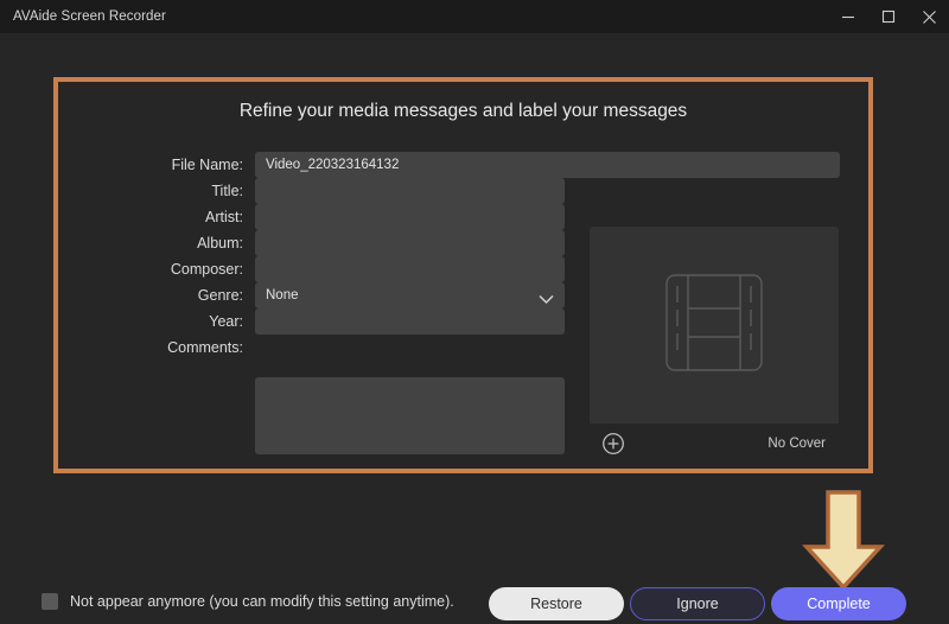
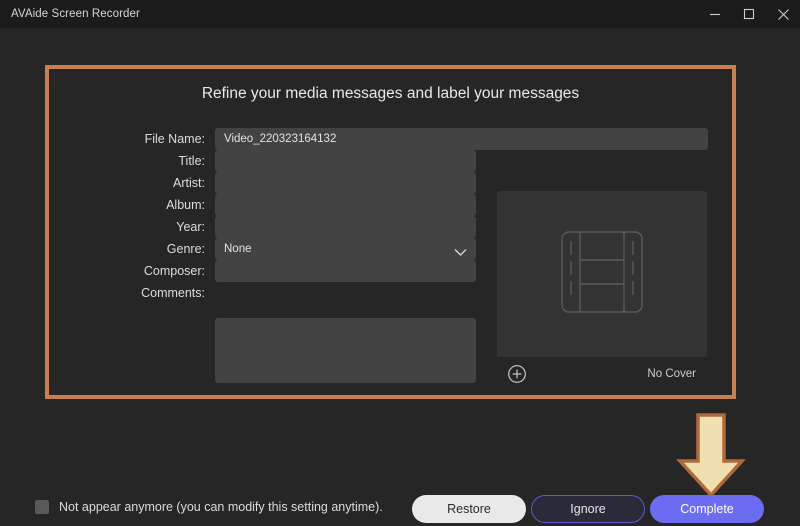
  AVAide Screen Recorder
  Refine your media messages and label your messages
  File Name:
  Video_220323164132
  Title:
  Artist:
  Album:
- Composer:
+ Year:
  Genre:
  None
- Year:
+ Composer:
  Comments:
  No Cover
  Not appear anymore (you can modify this setting anytime).
  Restore
  Ignore
  Complete
